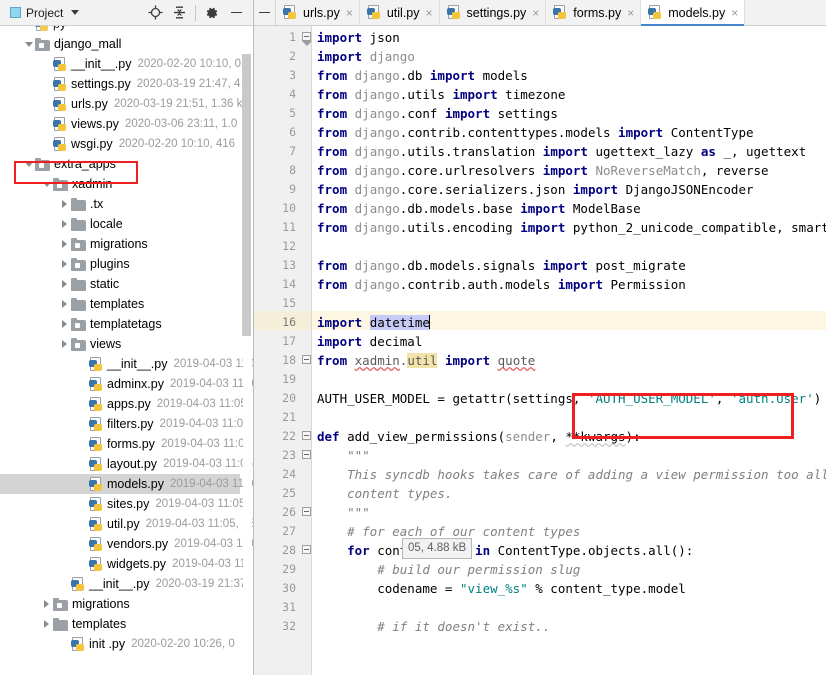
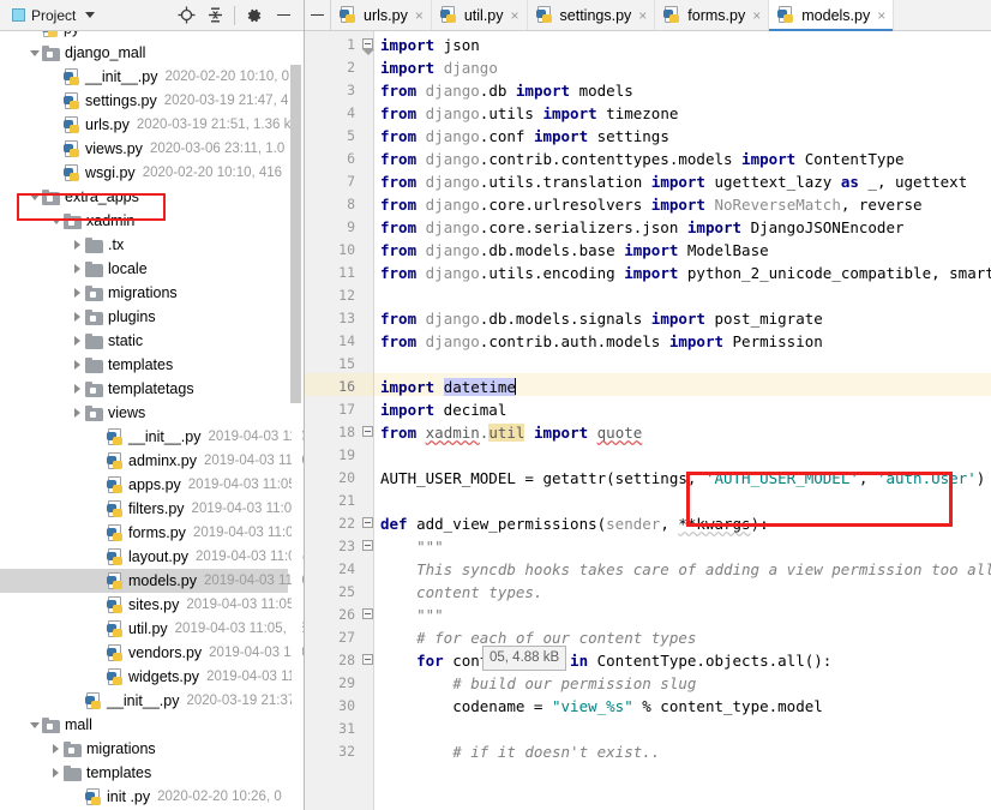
  Project
  django_mall
  __init__.py
  2020-02-20 10:10, 0
  settings.py
  2020-03-19 21:47, 4
  urls.py
  2020-03-19 21:51, 1.36 k
  views.py
  2020-03-06 23:11, 1.0
  wsgi.py
  2020-02-20 10:10, 416
  extra_apps
  xadmin
  .tx
  locale
  migrations
  plugins
  static
  templates
  templatetags
  views
  __init__.py
  2019-04-03 1
  adminx.py
  2019-04-03 11
  apps.py
  2019-04-03 11:0
  filters.py
  2019-04-03 11:0
  forms.py
  2019-04-03 11:0
  layout.py
  2019-04-03 11:
  models.py
  2019-04-03 11
  sites.py
  2019-04-03 11:0
  util.py
  2019-04-03 11:05,
  vendors.py
  widgets.py
  2019-04-03 1
  __init__.py
  2020-03-19 21:3
+ mall
  migrations
  templates
  init .py
  2020-02-20 10:26, 0
  urls.py
  ×
  util.py
  ×
  settings.py
  ×
  forms.py
  ×
  models.py
  ×
  1
  import json
  2
  import django
  3
  from django.db import models
  4
  from django.utils import timezone
  5
  from django.conf import settings
  6
  from django.contrib.contenttypes.models import ContentType
  7
  from django.utils.translation import ugettext_lazy as _, ugettext
  8
  from django.core.urlresolvers import NoReverseMatch, reverse
  9
  from django.core.serializers.json import DjangoJSONEncoder
  10
  from django.db.models.base import ModelBase
  11
  from django.utils.encoding import python_2_unicode_compatible, smart
  12
  13
  from django.db.models.signals import post_migrate
  14
  from django.contrib.auth.models import Permission
  15
  16
  import datetime
  17
  import decimal
  18
  from xadmin.util import quote
  19
  20
  AUTH_USER_MODEL = getattr(settings, 'AUTH_USER_MODEL', 'auth.User')
  21
  22
  def add_view_permissions(sender, **kwargs):
  23
  """
  24
  This syncdb hooks takes care of adding a view permission too all
  25
  content types.
  26
  """
  27
  # for each of our content types
  28
  for con in ContentType.objects.all():
  29
  # build our permission slug
  30
  codename = "view_%s" % content_type.model
  31
  32
  # if it doesn't exist..
  05, 4.88 kB
